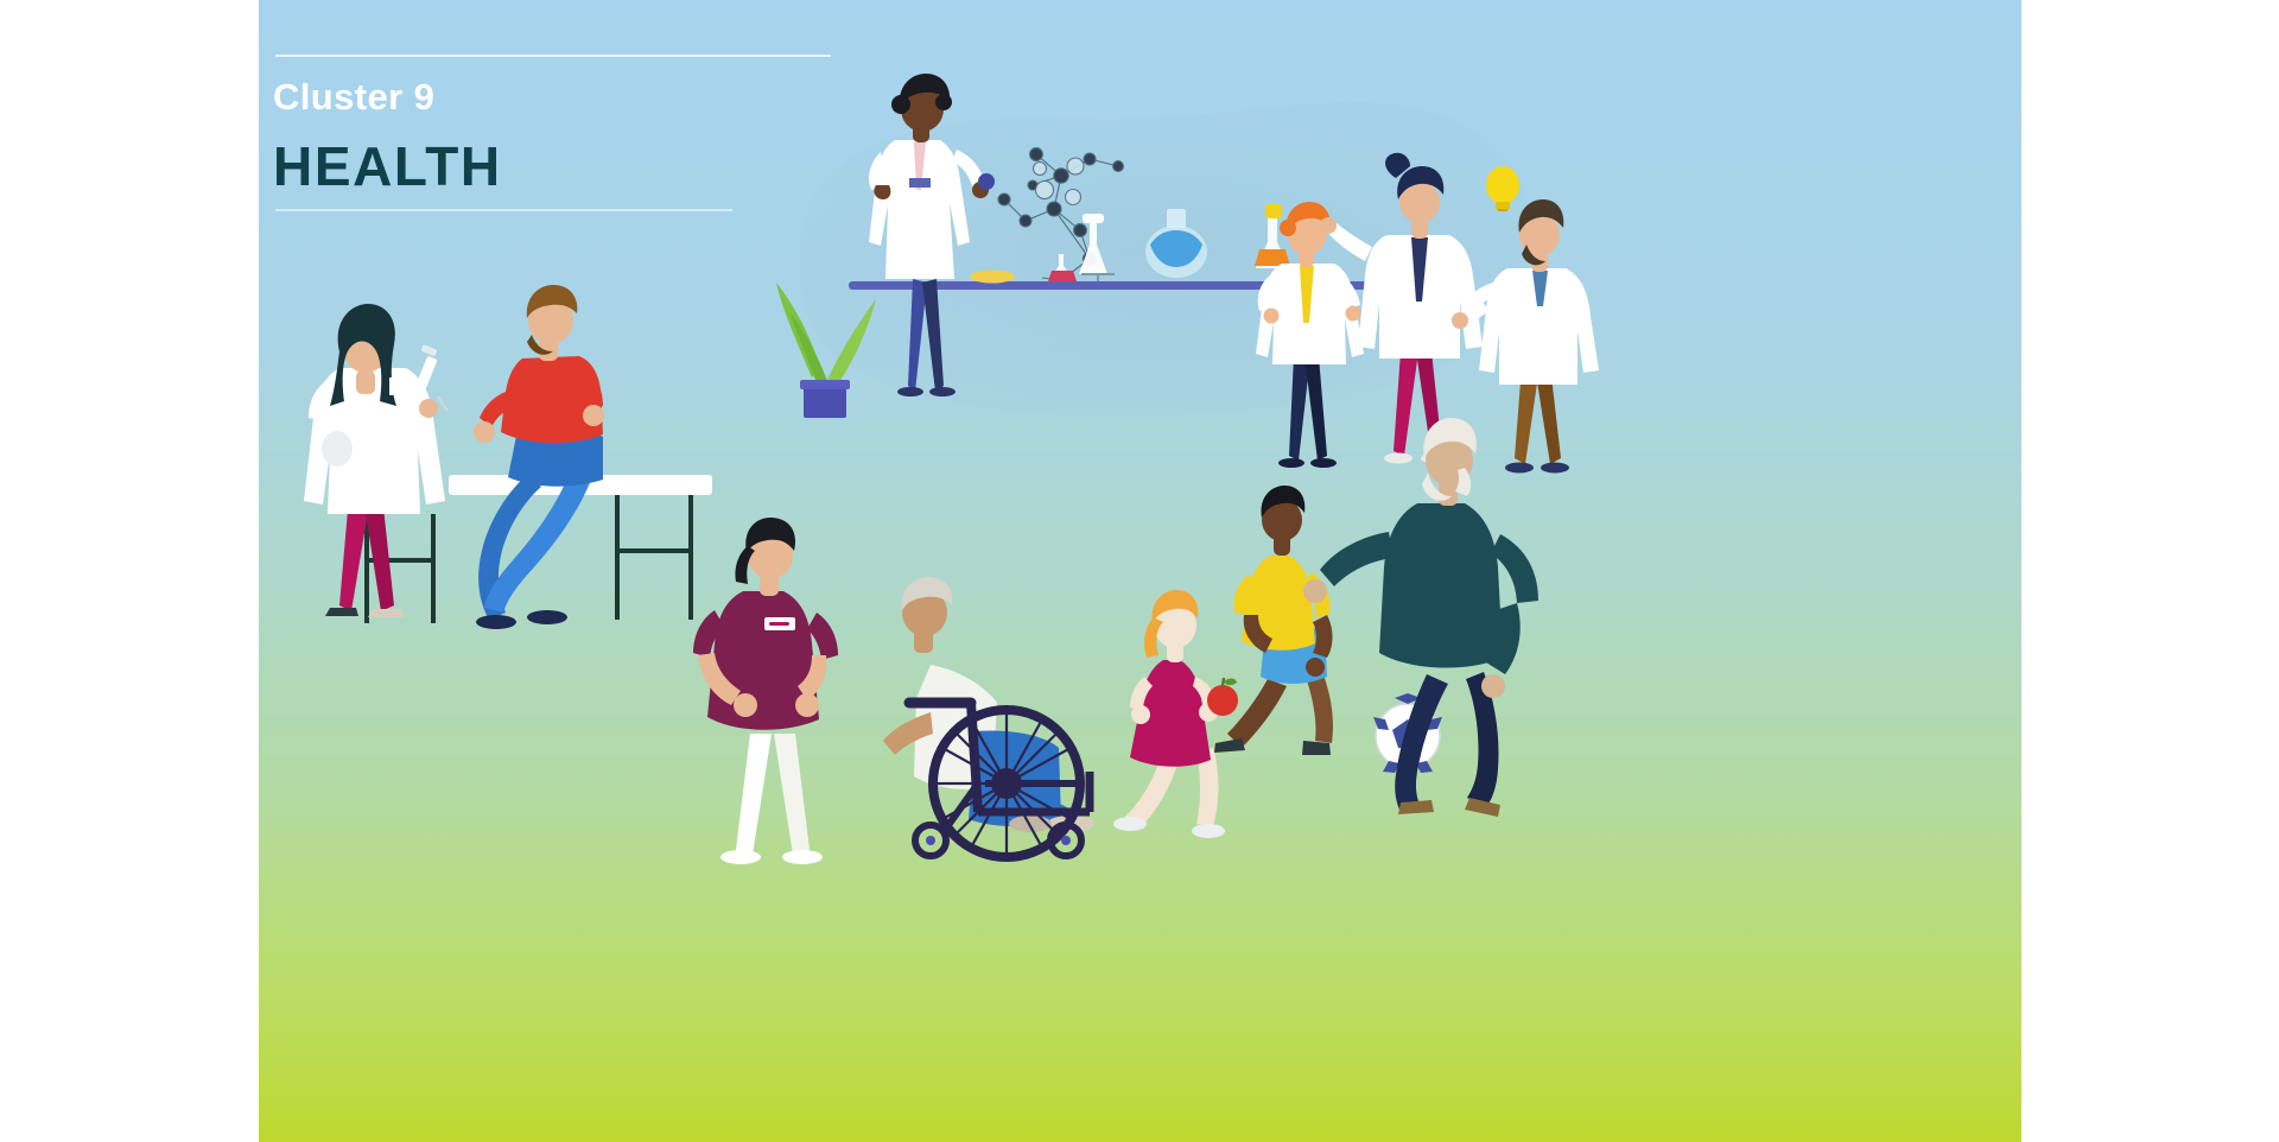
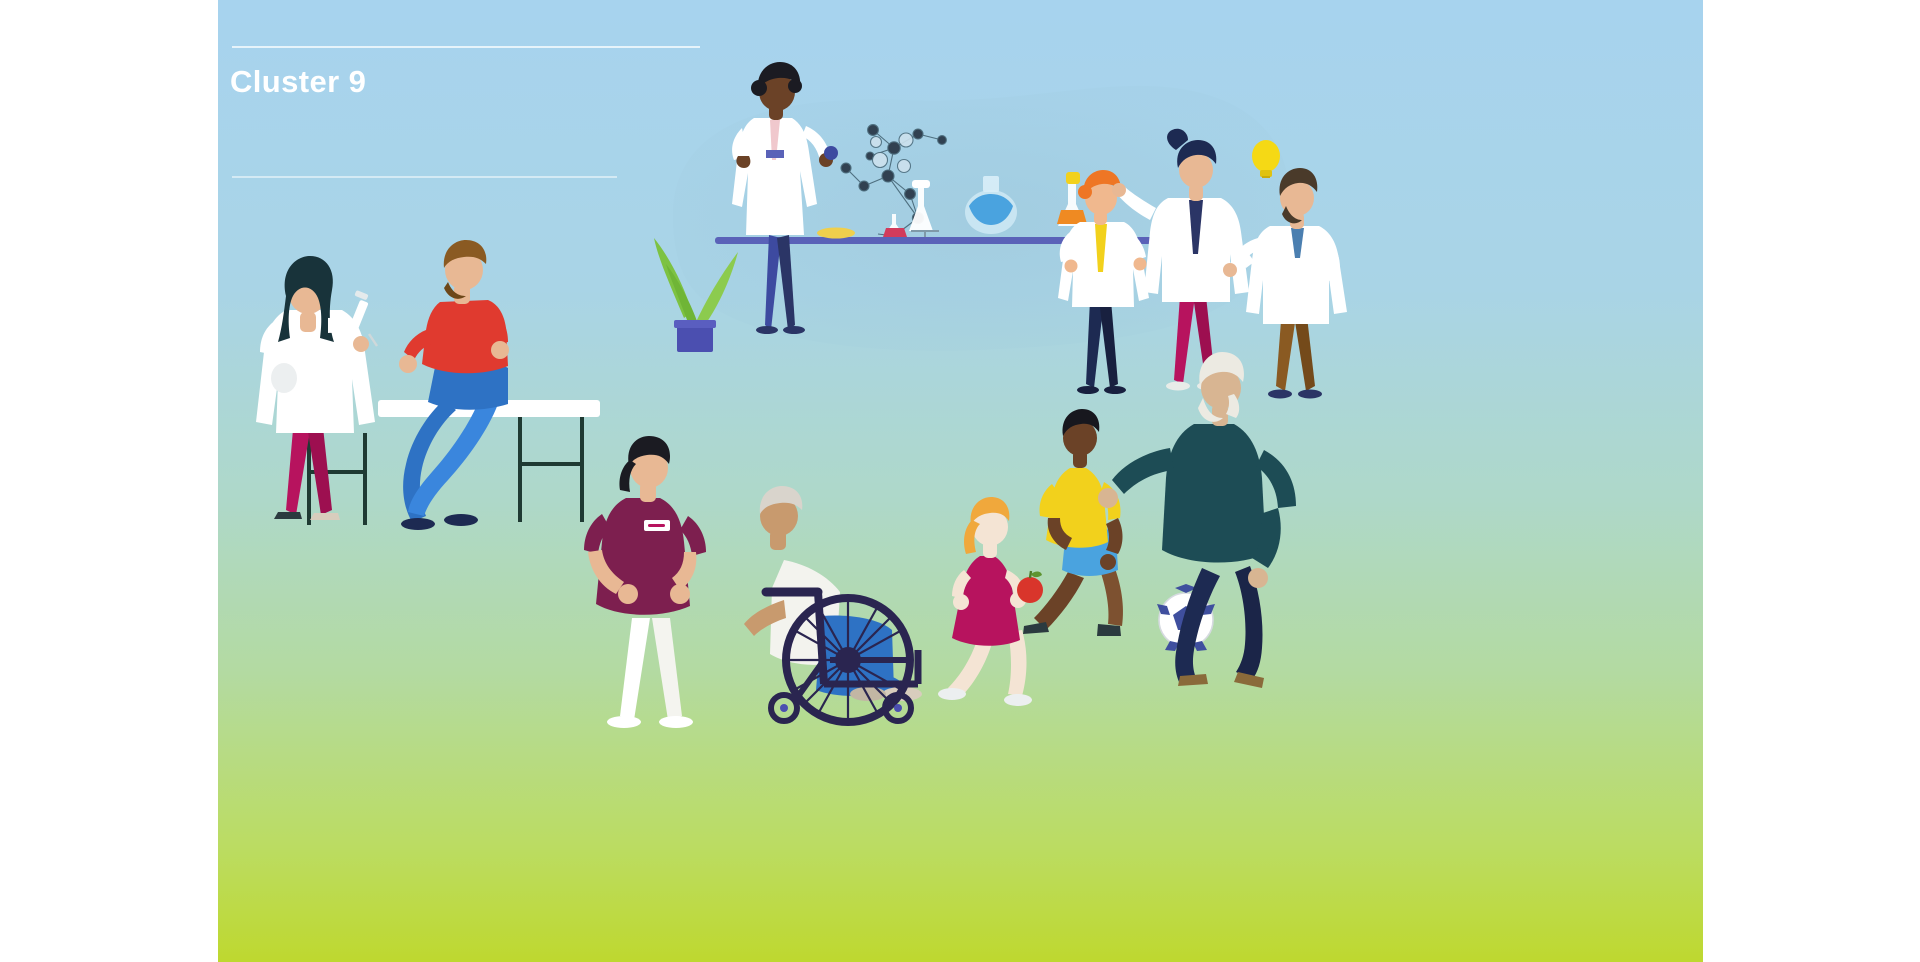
  Cluster 9
- HEALTH
